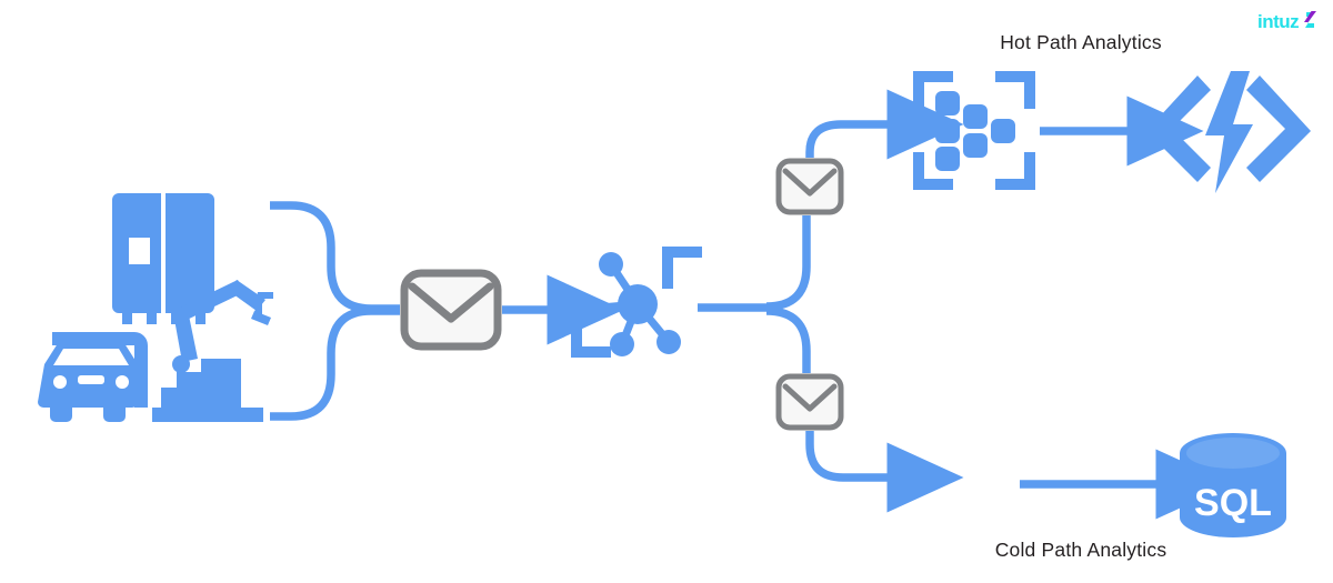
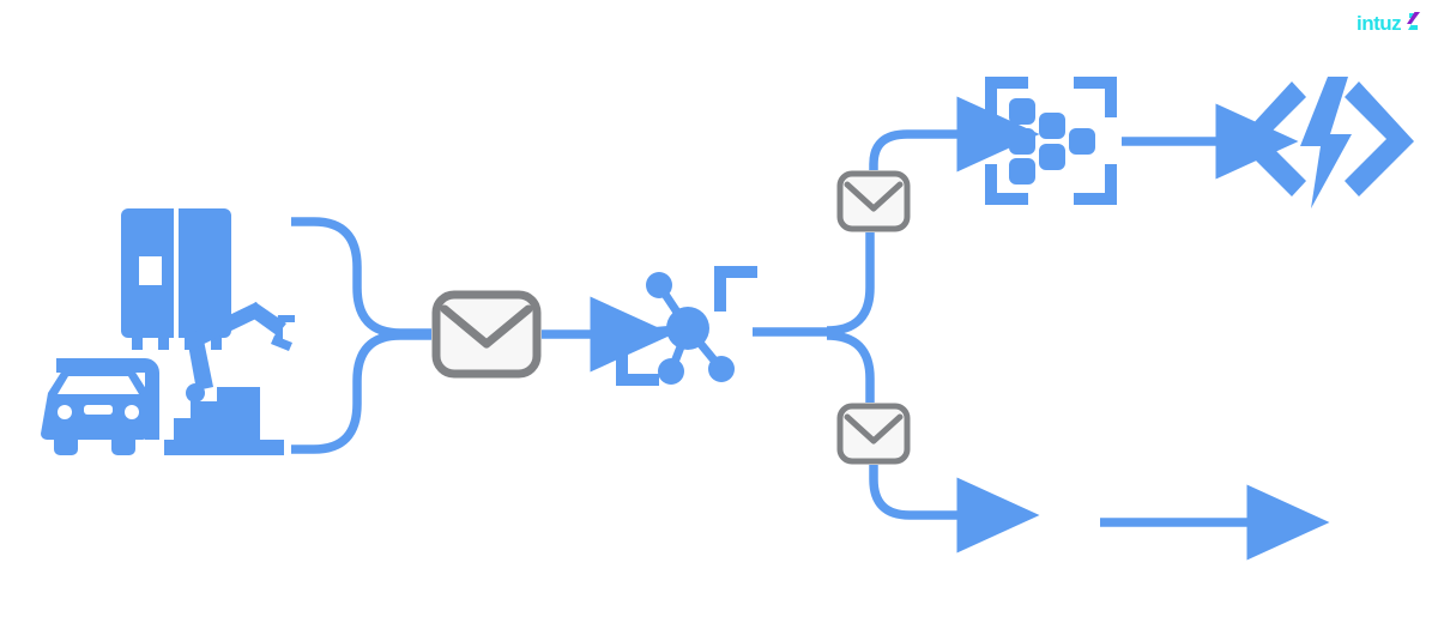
- SQL
- Hot Path Analytics
- Cold Path Analytics
  intuz
